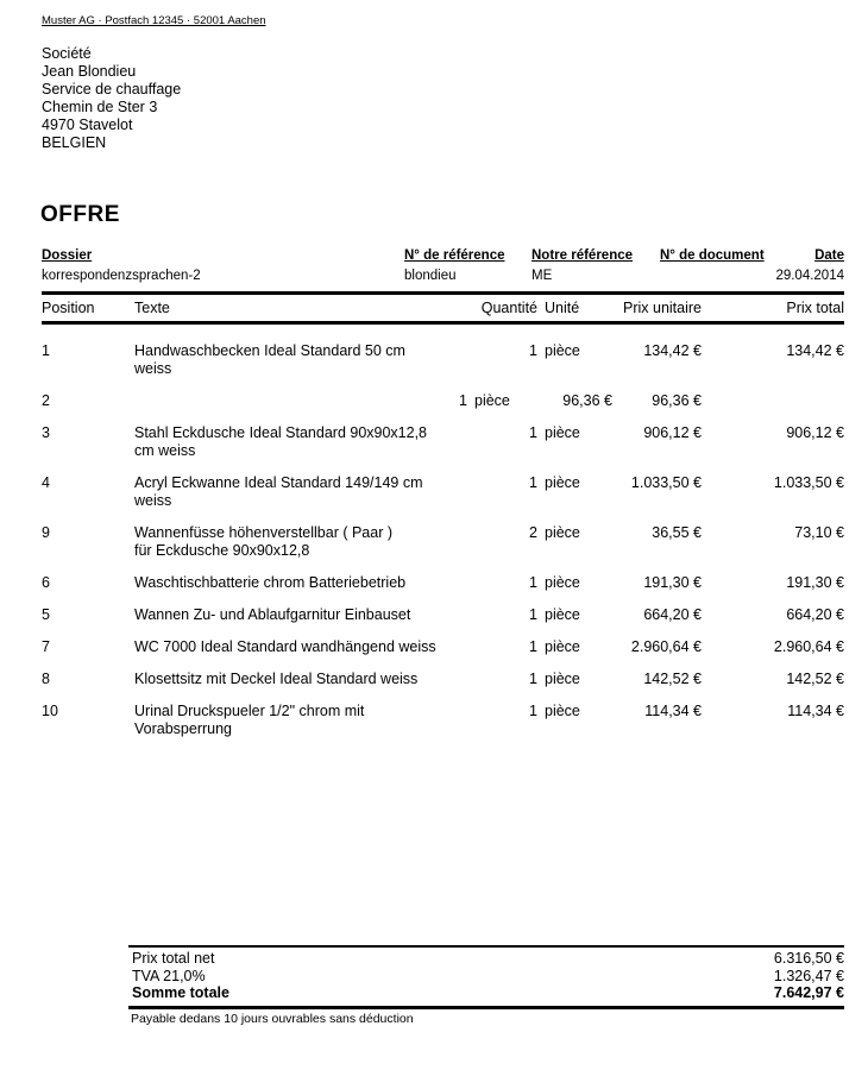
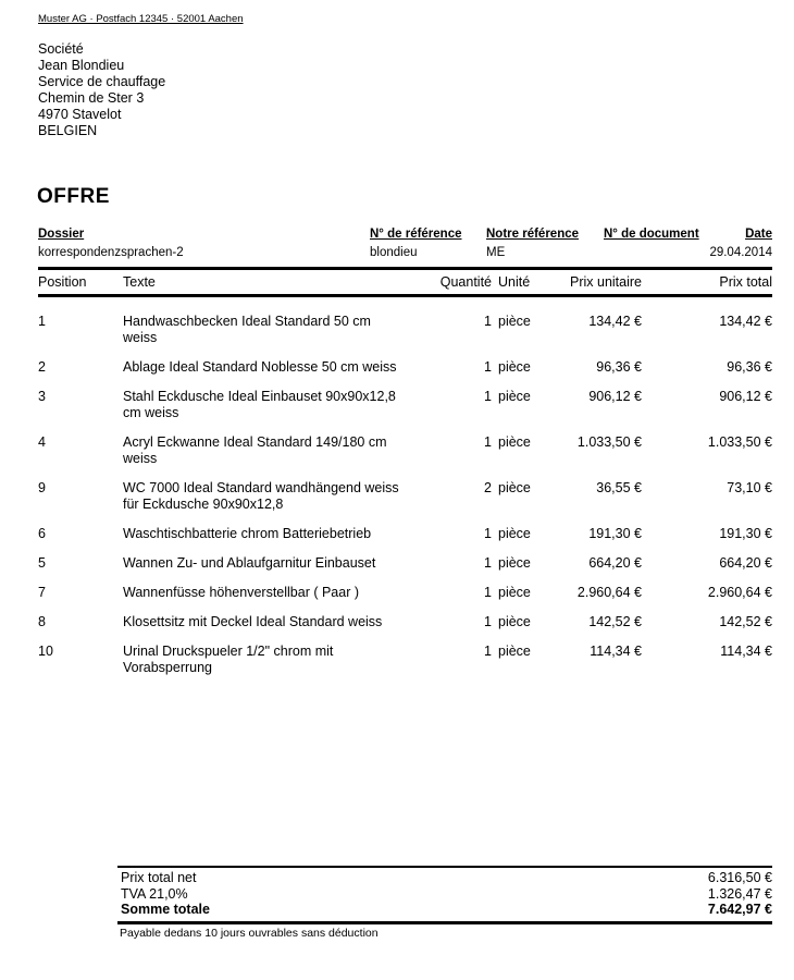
  Muster AG · Postfach 12345 · 52001 Aachen
  Société
  Jean Blondieu
  Service de chauffage
  Chemin de Ster 3
  4970 Stavelot
  BELGIEN
  OFFRE
  Dossier
  N° de référence
  Notre référence
  N° de document
  Date
  korrespondenzsprachen-2
  blondieu
  ME
  29.04.2014
  Position
  Texte
  Quantité
  Unité
  Prix unitaire
  Prix total
  1
  Handwaschbecken Ideal Standard 50 cm
  weiss
  1
  pièce
  134,42 €
  134,42 €
  2
+ Ablage Ideal Standard Noblesse 50 cm weiss
  1
  pièce
  96,36 €
  96,36 €
  3
- Stahl Eckdusche Ideal Standard 90x90x12,8
+ Stahl Eckdusche Ideal Einbauset 90x90x12,8
  cm weiss
  1
  pièce
  906,12 €
  906,12 €
  4
- Acryl Eckwanne Ideal Standard 149/149 cm
+ Acryl Eckwanne Ideal Standard 149/180 cm
  weiss
  1
  pièce
  1.033,50 €
  1.033,50 €
  9
- Wannenfüsse höhenverstellbar ( Paar )
+ WC 7000 Ideal Standard wandhängend weiss
  für Eckdusche 90x90x12,8
  2
  pièce
  36,55 €
  73,10 €
  6
  Waschtischbatterie chrom Batteriebetrieb
  1
  pièce
  191,30 €
  191,30 €
  5
  Wannen Zu- und Ablaufgarnitur Einbauset
  1
  pièce
  664,20 €
  664,20 €
  7
- WC 7000 Ideal Standard wandhängend weiss
+ Wannenfüsse höhenverstellbar ( Paar )
  1
  pièce
  2.960,64 €
  2.960,64 €
  8
  Klosettsitz mit Deckel Ideal Standard weiss
  1
  pièce
  142,52 €
  142,52 €
  10
  Urinal Druckspueler 1/2" chrom mit
  Vorabsperrung
  1
  pièce
  114,34 €
  114,34 €
  Prix total net
  6.316,50 €
  TVA 21,0%
  1.326,47 €
  Somme totale
  7.642,97 €
  Payable dedans 10 jours ouvrables sans déduction
